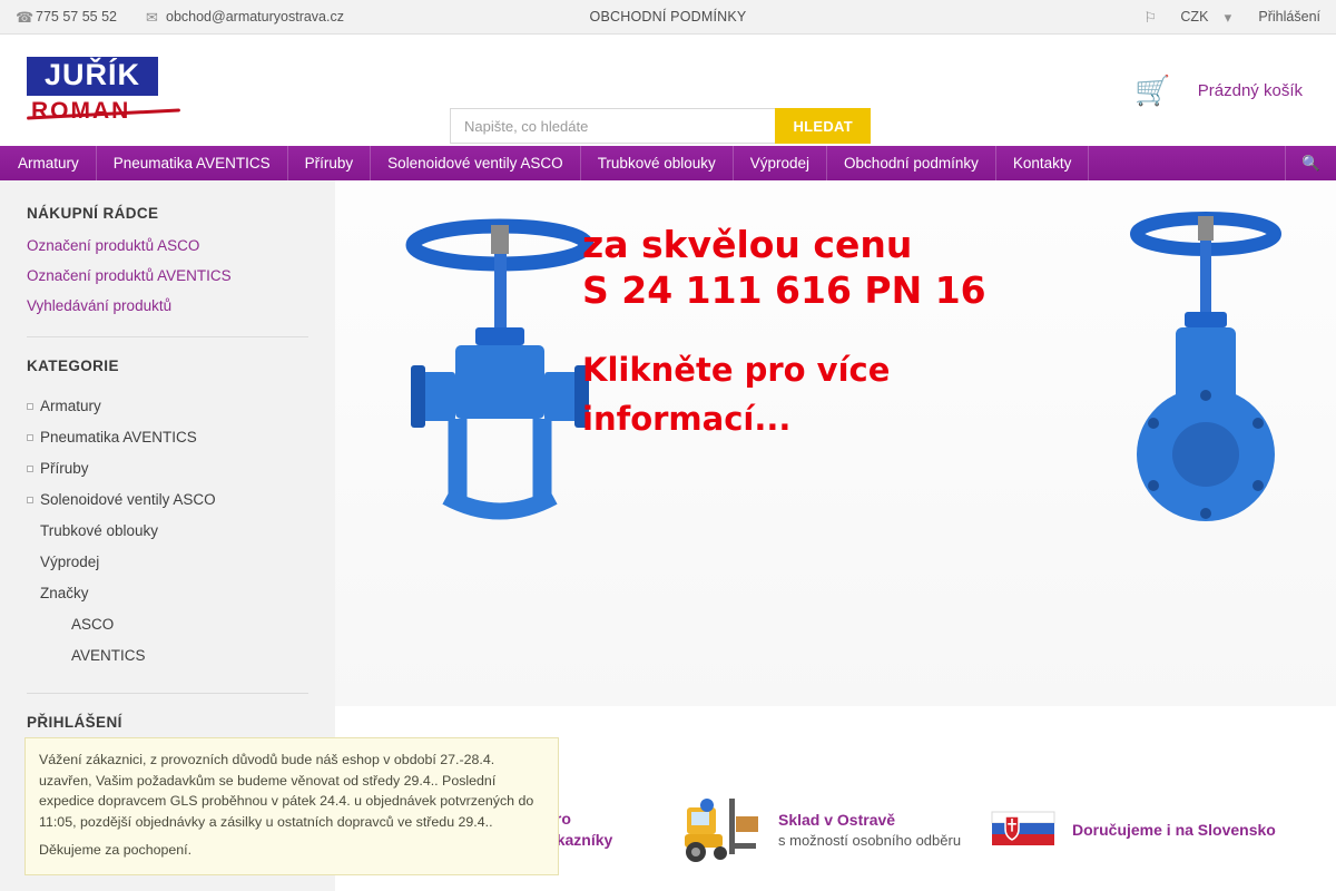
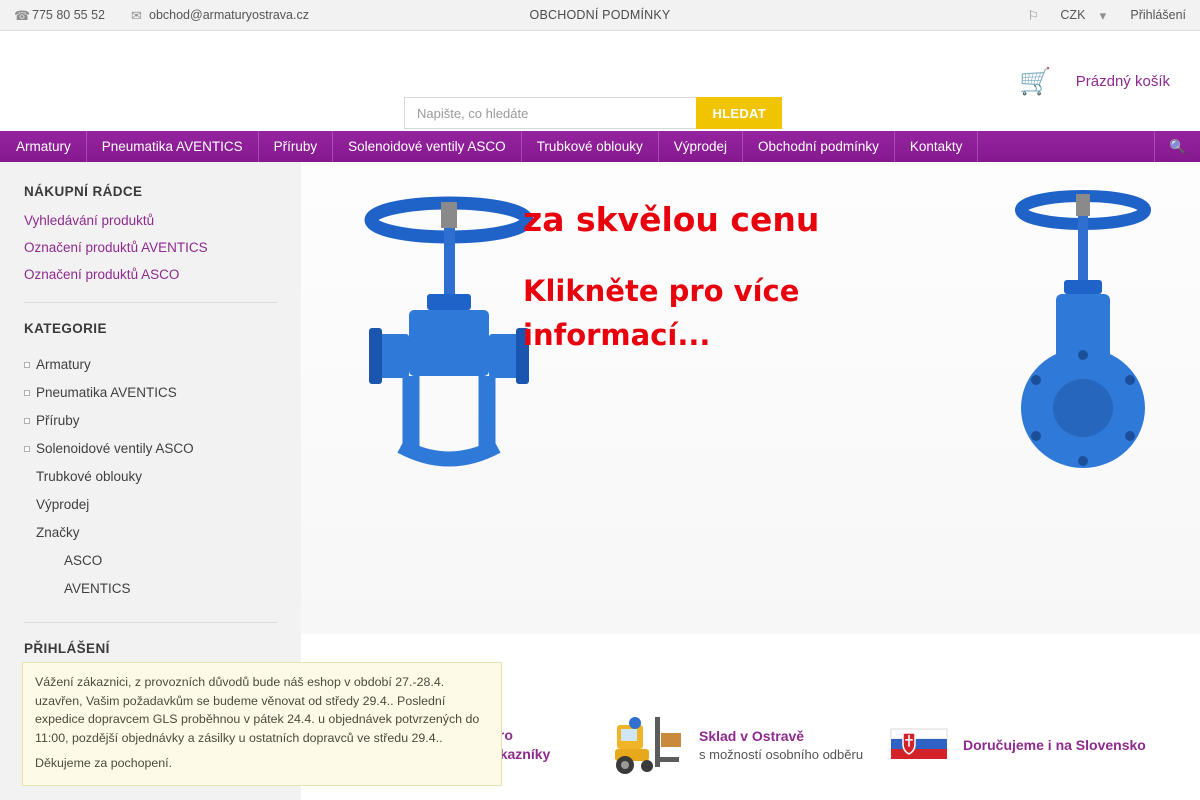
  ☎
- 775 57 55 52
+ 775 80 55 52
  ✉
  obchod@armaturyostrava.cz
  OBCHODNÍ PODMÍNKY
  ⚐
  CZK
  ▾
  Přihlášení
- JUŘÍK
- ROMAN
  Napište, co hledáte
  HLEDAT
  🛒
  Prázdný košík
  Armatury
  Pneumatika AVENTICS
  Příruby
  Solenoidové ventily ASCO
  Trubkové oblouky
  Výprodej
  Obchodní podmínky
  Kontakty
  🔍
  NÁKUPNÍ RÁDCE
- Označení produktů ASCO
+ Vyhledávání produktů
  Označení produktů AVENTICS
- Vyhledávání produktů
+ Označení produktů ASCO
  KATEGORIE
  Armatury
  Pneumatika AVENTICS
  Příruby
  Solenoidové ventily ASCO
  Trubkové oblouky
  Výprodej
  Značky
  ASCO
  AVENTICS
  PŘIHLÁŠENÍ
  za skvělou cenu
- S 24 111 616 PN 16
  Klikněte pro více
  informací...
  Sklad v Ostravě
  s možností osobního odběru
  Doručujeme i na Slovensko
- Vážení zákaznici, z provozních důvodů bude náš eshop v období 27.-28.4. uzavřen, Vašim požadavkům se budeme věnovat od středy 29.4.. Poslední expedice dopravcem GLS proběhnou v pátek 24.4. u objednávek potvrzených do 11:05, pozdější objednávky a zásilky u ostatních dopravců ve středu 29.4..
+ Vážení zákaznici, z provozních důvodů bude náš eshop v období 27.-28.4. uzavřen, Vašim požadavkům se budeme věnovat od středy 29.4.. Poslední expedice dopravcem GLS proběhnou v pátek 24.4. u objednávek potvrzených do 11:00, pozdější objednávky a zásilky u ostatních dopravců ve středu 29.4..
  Děkujeme za pochopení.
